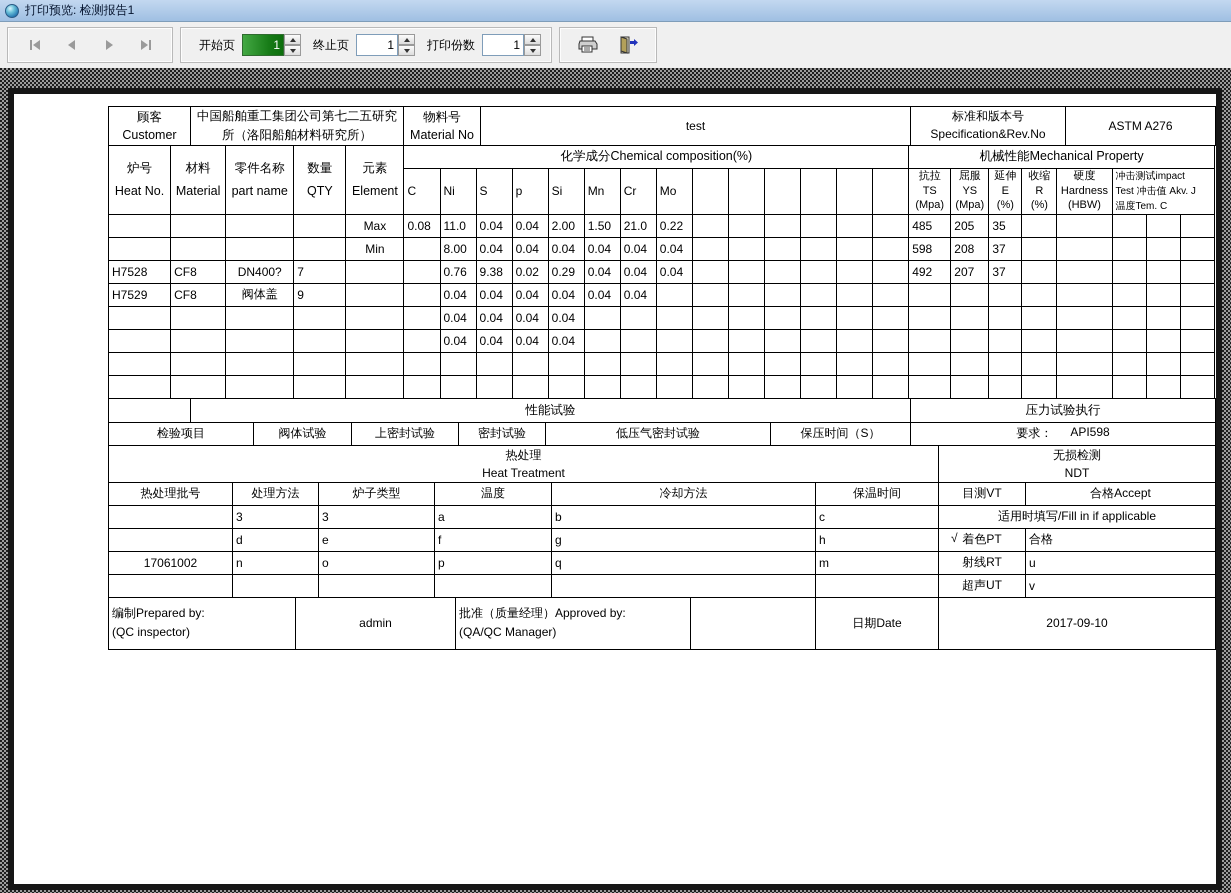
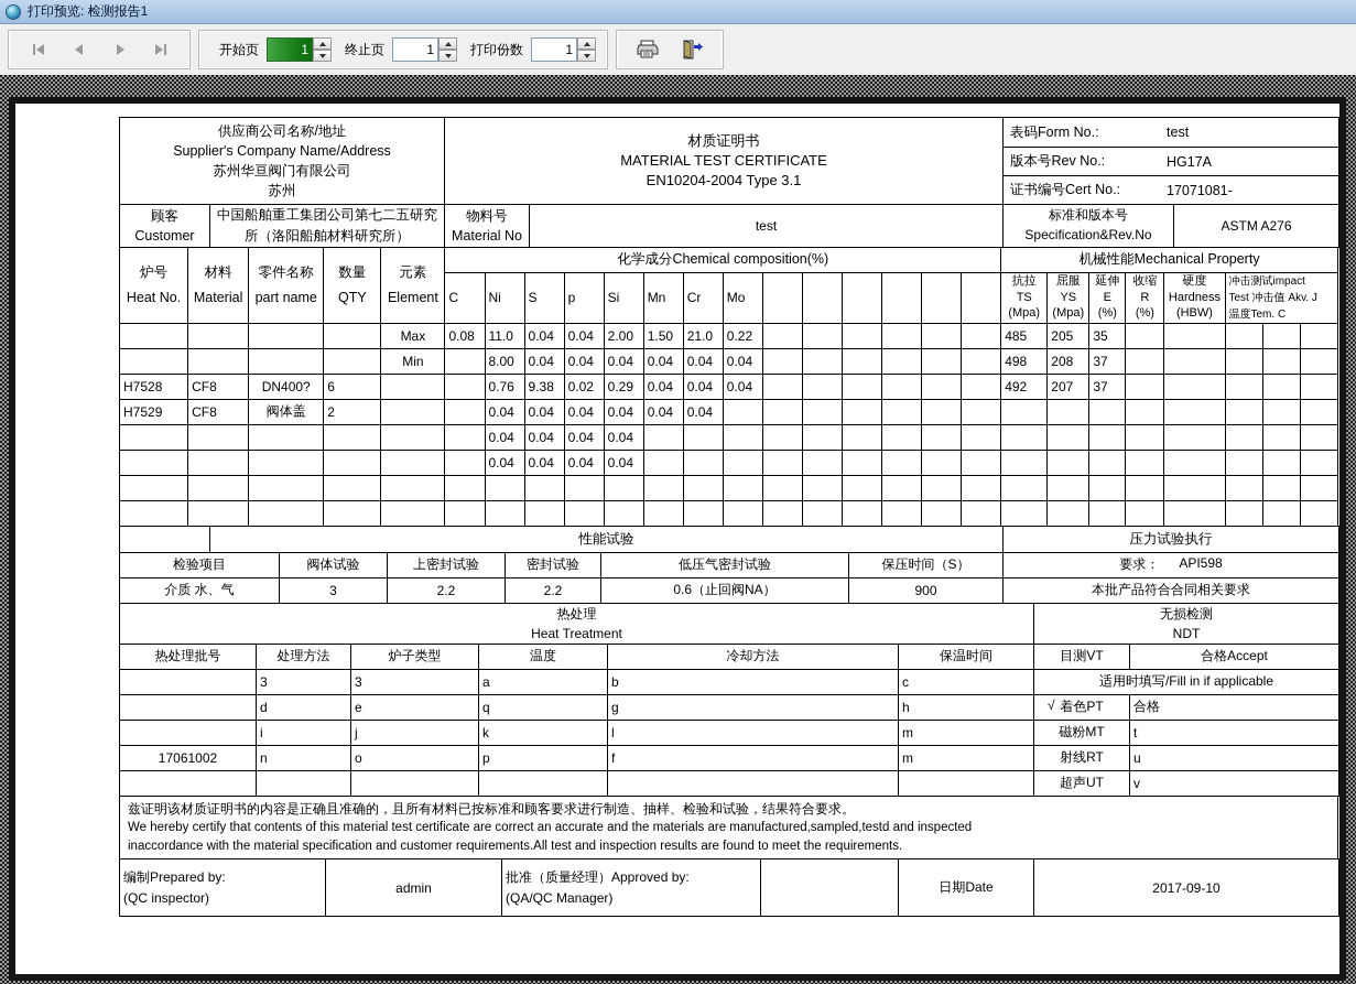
  打印预览: 检测报告1
  开始页
  1
  终止页
  1
  打印份数
  1
+ 供应商公司名称/地址 Supplier's Company Name/Address 苏州华亘阀门有限公司 苏州	材质证明书 MATERIAL TEST CERTIFICATE EN10204-2004 Type 3.1	表码Form No.: test 版本号Rev No.: HG17A 证书编号Cert No.: 17071081-
  顾客 Customer	中国船舶重工集团公司第七二五研究所（洛阳船舶材料研究所）	物料号 Material No	test	标准和版本号 Specification&Rev.No	ASTM A276
  炉号Heat No.	材料Material	零件名称part name	数量QTY	元素Element	化学成分Chemical composition(%)	机械性能Mechanical Property
  C	Ni	S	p	Si	Mn	Cr	Mo							抗拉TS(Mpa)	屈服YS(Mpa)	延伸E(%)	收缩R(%)	硬度Hardness(HBW)	冲击测试impactTest 冲击值 Akv. J温度Tem. C
  				Max	0.08	11.0	0.04	0.04	2.00	1.50	21.0	0.22							485	205	35
- 				Min		8.00	0.04	0.04	0.04	0.04	0.04	0.04							598	208	37
+ 				Min		8.00	0.04	0.04	0.04	0.04	0.04	0.04							498	208	37
- H7528	CF8	DN400?	7			0.76	9.38	0.02	0.29	0.04	0.04	0.04							492	207	37
+ H7528	CF8	DN400?	6			0.76	9.38	0.02	0.29	0.04	0.04	0.04							492	207	37
- H7529	CF8	阀体盖	9			0.04	0.04	0.04	0.04	0.04	0.04
+ H7529	CF8	阀体盖	2			0.04	0.04	0.04	0.04	0.04	0.04
  						0.04	0.04	0.04	0.04
  						0.04	0.04	0.04	0.04
  	性能试验	压力试验执行
  检验项目	阀体试验	上密封试验	密封试验	低压气密封试验	保压时间（S）	要求： API598
+ 介质 水、气	3	2.2	2.2	0.6（止回阀NA）	900	本批产品符合合同相关要求
  热处理 Heat Treatment	无损检测 NDT
  热处理批号	处理方法	炉子类型	温度	冷却方法	保温时间	目测VT	合格Accept
  	3	3	a	b	c	适用时填写/Fill in if applicable
- 	d	e	f	g	h	√ 着色PT	合格
+ 	d	e	q	g	h	√ 着色PT	合格
+ 	i	j	k	l	m	磁粉MT	t
- 17061002	n	o	p	q	m	射线RT	u
+ 17061002	n	o	p	f	m	射线RT	u
  						超声UT	v
+ 兹证明该材质证明书的内容是正确且准确的，且所有材料已按标准和顾客要求进行制造、抽样、检验和试验，结果符合要求。
+ We hereby certify that contents of this material test certificate are correct an accurate and the materials are manufactured,sampled,testd and inspected
+ inaccordance with the material specification and customer requirements.All test and inspection results are found to meet the requirements.
  编制Prepared by: (QC inspector)	admin	批准（质量经理）Approved by: (QA/QC Manager)		日期Date	2017-09-10
